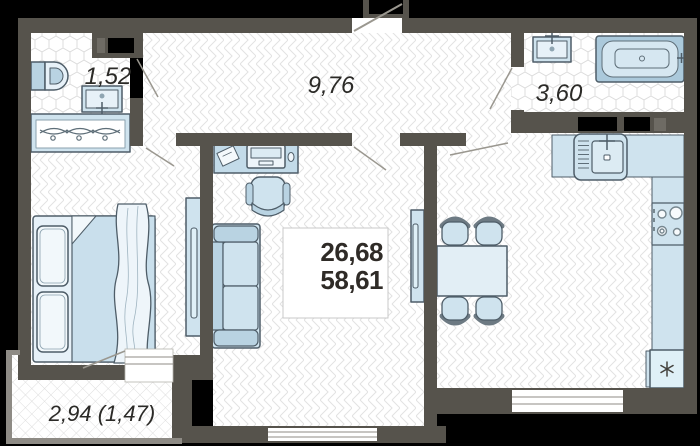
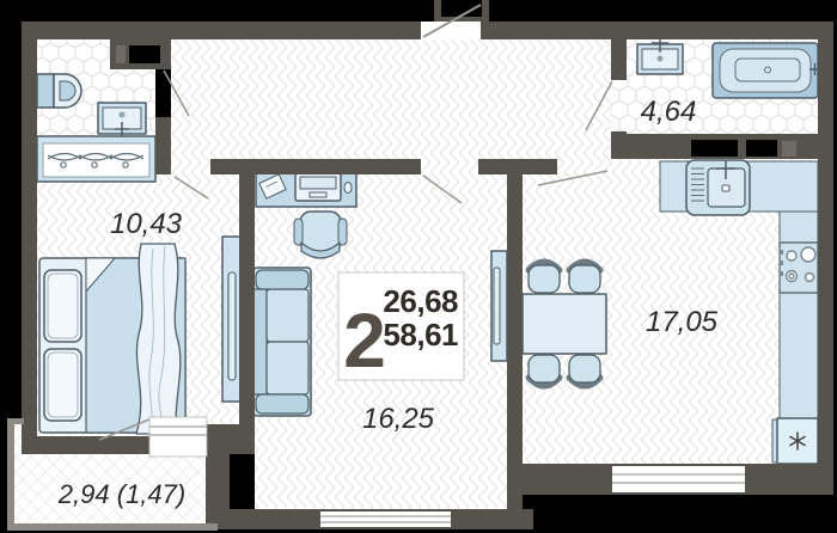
- 1,52
- 9,76
- 3,60
+ 4,64
+ 10,43
+ 16,25
+ 17,05
  2,94 (1,47)
+ 2
  26,68
  58,61
